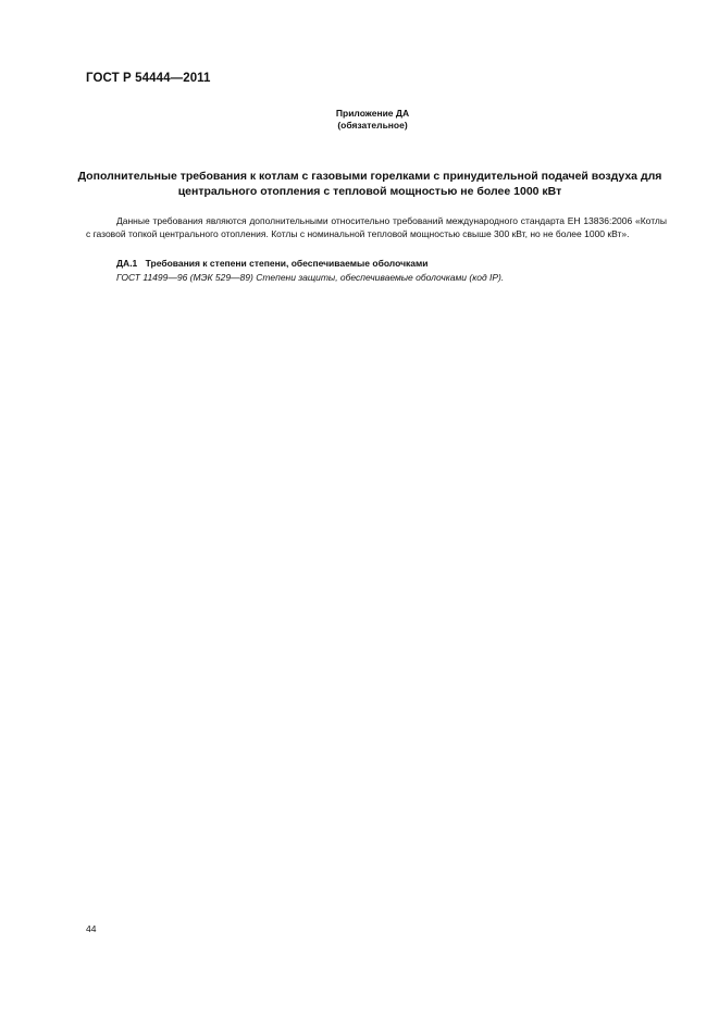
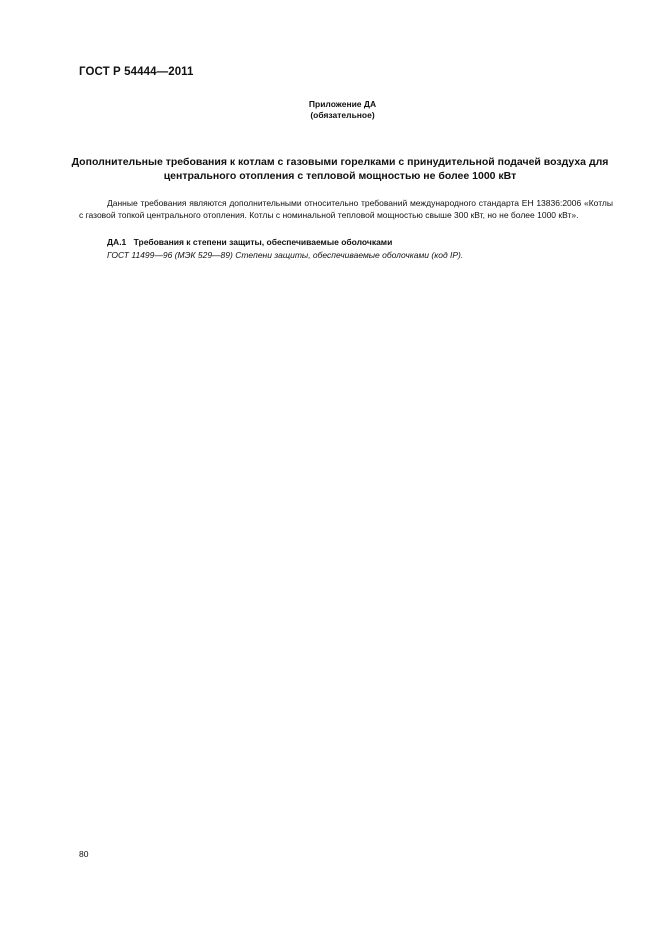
  ГОСТ Р 54444—2011
  Приложение ДА
  (обязательное)
  Дополнительные требования к котлам с газовыми горелками с принудительной подачей воздуха для центрального отопления с тепловой мощностью не более 1000 кВт
  Данные требования являются дополнительными относительно требований международного стандарта ЕН 13836:2006 «Котлы с газовой топкой центрального отопления. Котлы с номинальной тепловой мощностью свы­ше 300 кВт, но не более 1000 кВт».
- ДА.1 Требования к степени степени, обеспечиваемые оболочками
+ ДА.1 Требования к степени защиты, обеспечиваемые оболочками
  ГОСТ 11499—96 (МЭК 529—89) Степени защиты, обеспечиваемые оболочками (код IP).
- 44
+ 80
